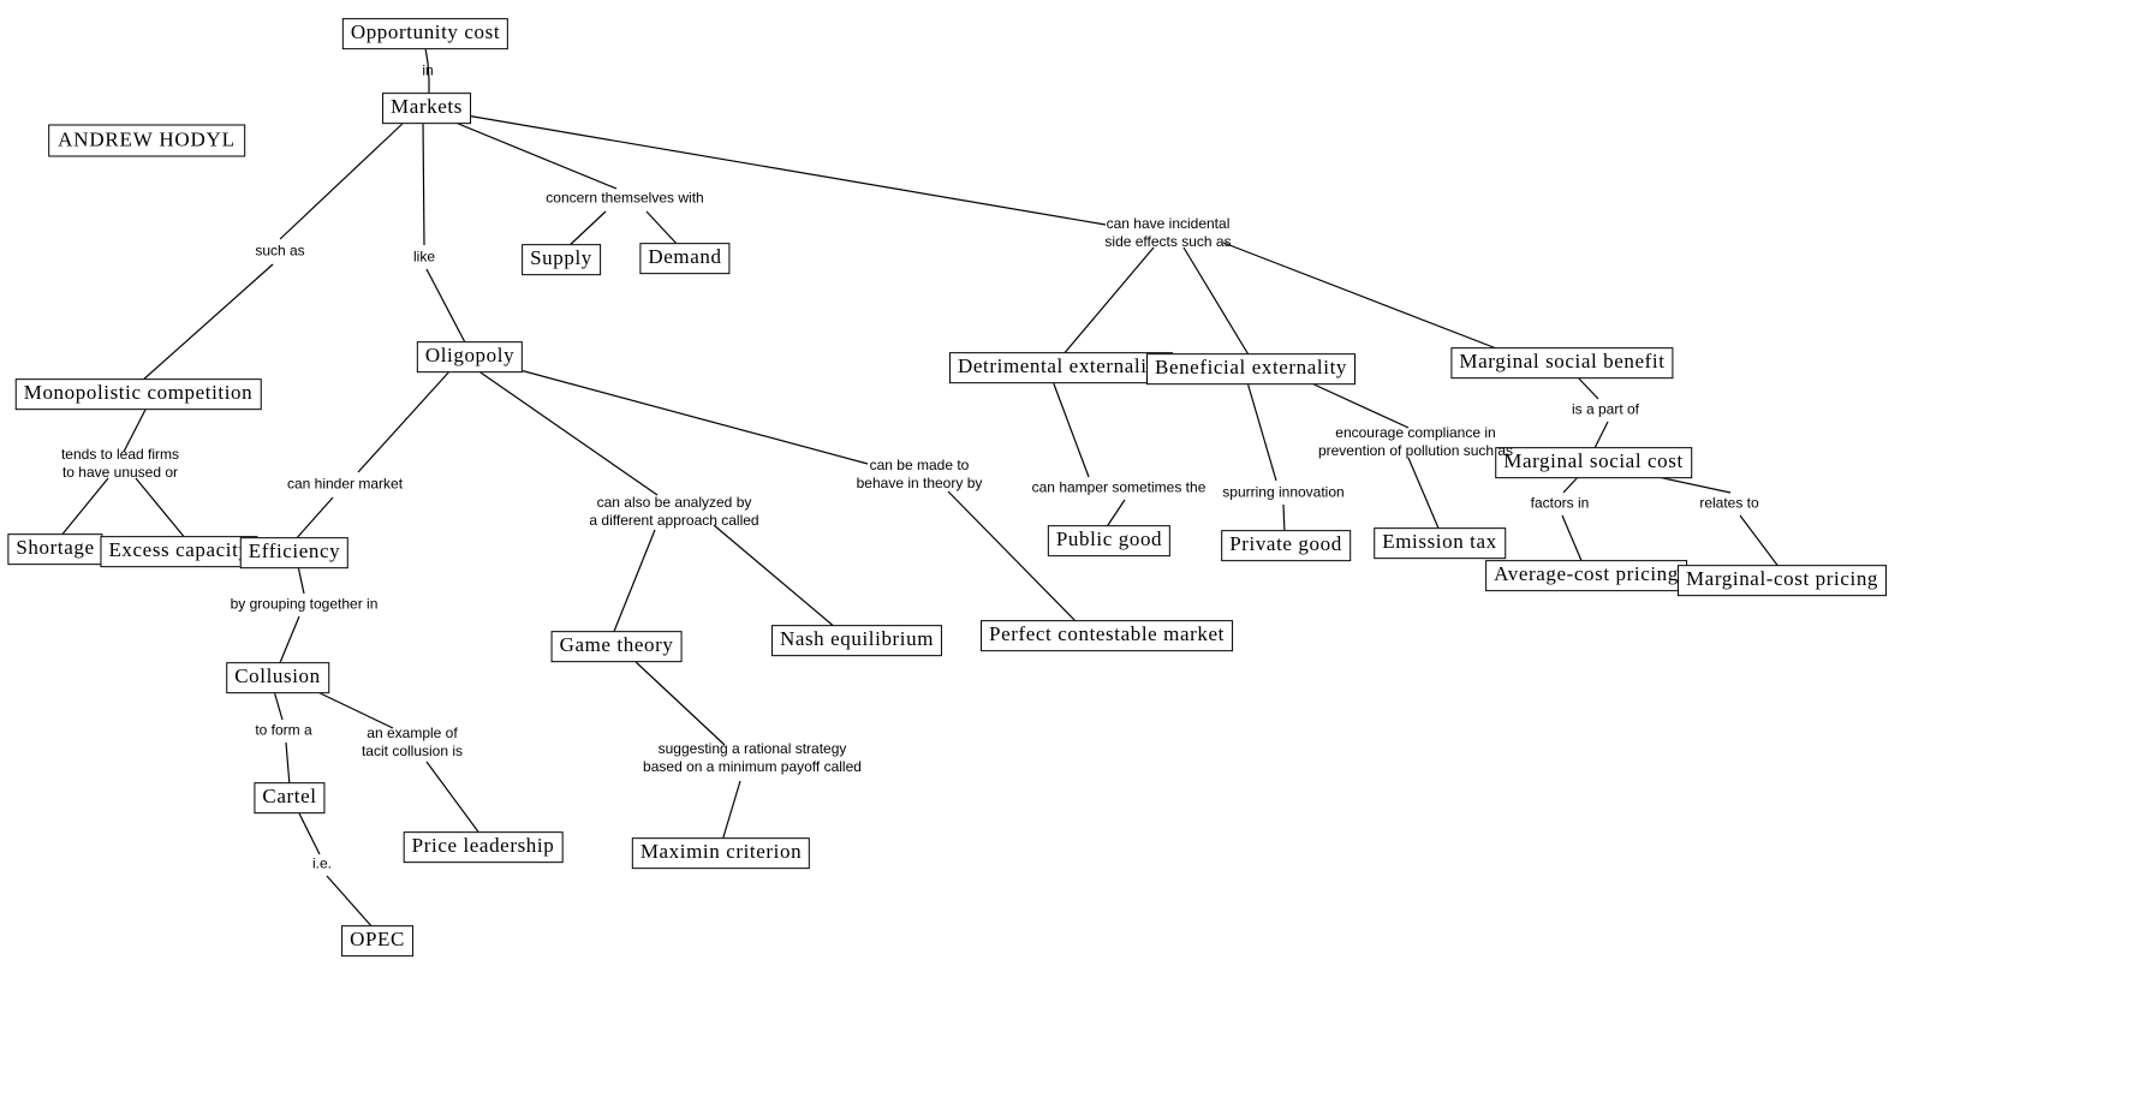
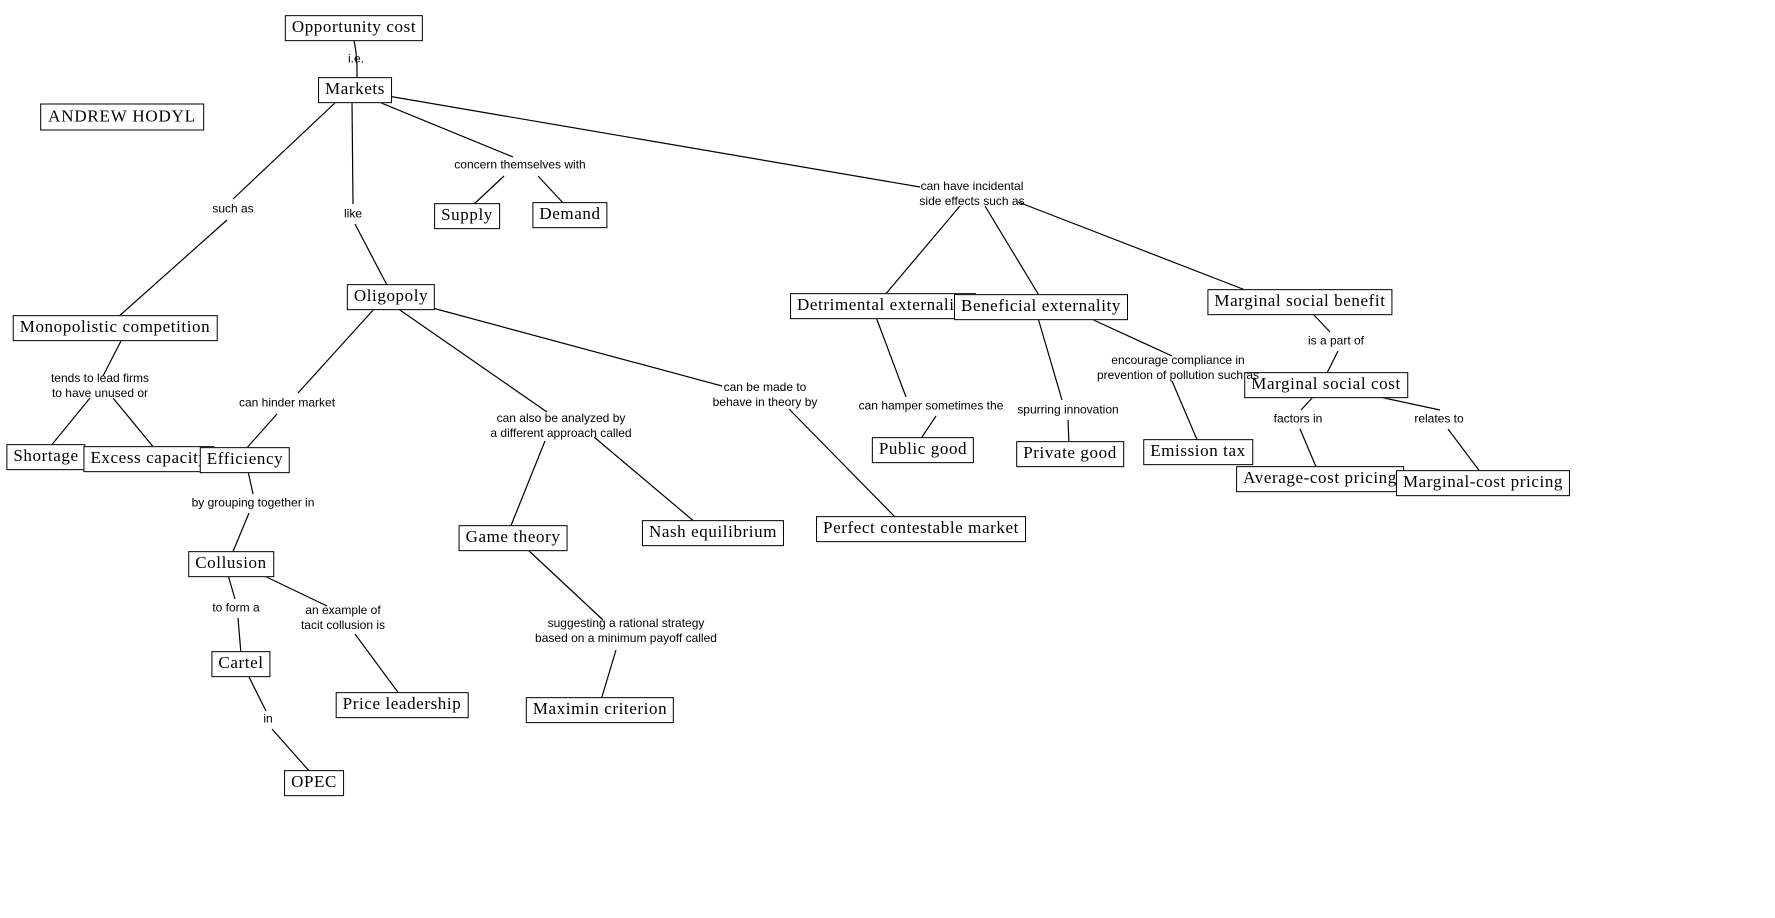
  ANDREW HODYL
  Opportunity cost
  Markets
  Supply
  Demand
  Monopolistic competition
  Oligopoly
  Detrimental externali
  Beneficial externality
  Marginal social benefit
  Marginal social cost
  Shortage
  Excess capacit
  Efficiency
  Public good
  Private good
  Emission tax
  Average-cost pricing
  Marginal-cost pricing
  Game theory
  Nash equilibrium
  Perfect contestable market
  Collusion
  Cartel
  Price leadership
  Maximin criterion
  OPEC
- in
+ i.e.
  such as
  like
  concern themselves with
  can have incidental
  side effects such as
  tends to lead firms
  to have unused or
  can hinder market
  can also be analyzed by
  a different approach called
  can be made to
  behave in theory by
  can hamper sometimes the
  spurring innovation
  encourage compliance in
  prevention of pollution such as
  is a part of
  factors in
  relates to
  by grouping together in
  to form a
  an example of
  tacit collusion is
  suggesting a rational strategy
  based on a minimum payoff called
- i.e.
+ in
